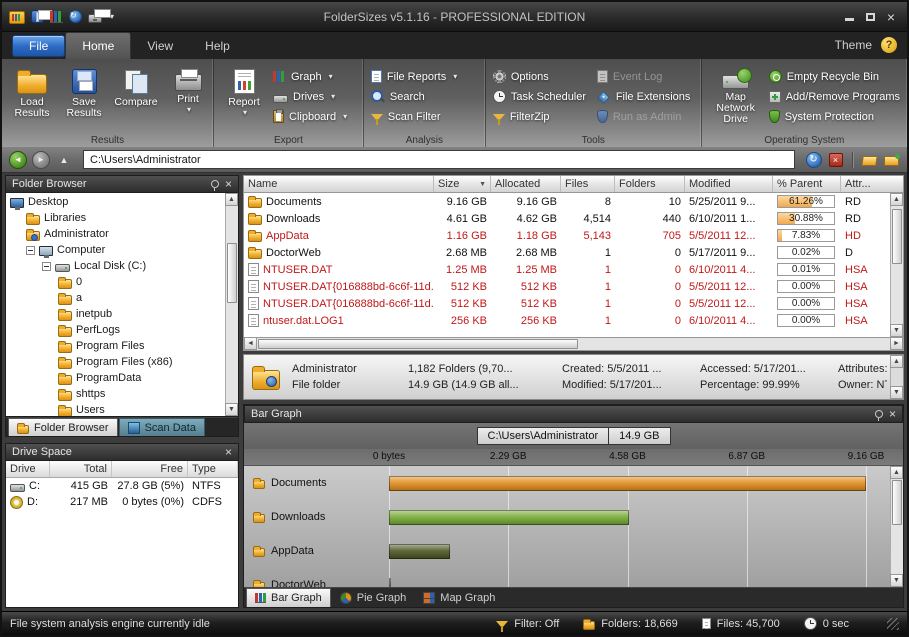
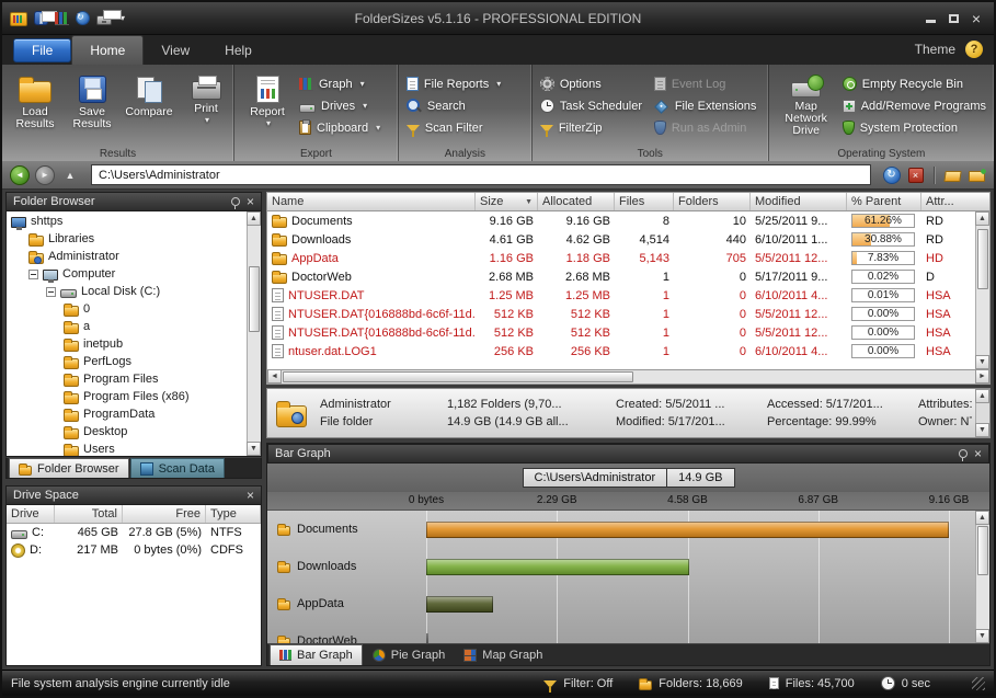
  ↻
  ▾
  FolderSizes v5.1.16 - PROFESSIONAL EDITION
  ×
  File
  Home
  View
  Help
  Theme
  ?
  Load Results
  Save Results
  Compare
  Print
  ▾
  Results
  Report
  ▾
  Graph
  ▾
  Drives
  ▾
  Clipboard
  ▾
  Export
  File Reports
  ▾
  Search
  Scan Filter
  Analysis
  Options
  Task Scheduler
  FilterZip
  Event Log
  File Extensions
  Run as Admin
  Tools
  Map Network Drive
  Empty Recycle Bin
  Add/Remove Programs
  System Protection
  Operating System
  ◄
  ►
  ▲
  C:\Users\Administrator
  ↻
  ×
  Folder Browser
  ×
- Desktop
+ shttps
  Libraries
  Administrator
  Computer
  Local Disk (C:)
  0
  a
  inetpub
  PerfLogs
  Program Files
  Program Files (x86)
  ProgramData
- shttps
+ Desktop
  Users
  Folder Browser
  Scan Data
  Drive Space
  ×
  Drive
  Total
  Free
  Type
  C:
- 415 GB
+ 465 GB
  27.8 GB (5%)
  NTFS
  D:
  217 MB
  0 bytes (0%)
  CDFS
  Name
  Size
  Allocated
  Files
  Folders
  Modified
  % Parent
  Attr...
  Documents
  9.16 GB
  9.16 GB
  8
  10
  5/25/2011 9...
  61.26%
  RD
  Downloads
  4.61 GB
  4.62 GB
  4,514
  440
  6/10/2011 1...
  30.88%
  RD
  AppData
  1.16 GB
  1.18 GB
  5,143
  705
  5/5/2011 12...
  7.83%
  HD
  DoctorWeb
  2.68 MB
  2.68 MB
  1
  0
  5/17/2011 9...
  0.02%
  D
  NTUSER.DAT
  1.25 MB
  1.25 MB
  1
  0
  6/10/2011 4...
  0.01%
  HSA
  NTUSER.DAT{016888bd-6c6f-11d.
  512 KB
  512 KB
  1
  0
  5/5/2011 12...
  0.00%
  HSA
  NTUSER.DAT{016888bd-6c6f-11d.
  512 KB
  512 KB
  1
  0
  5/5/2011 12...
  0.00%
  HSA
  ntuser.dat.LOG1
  256 KB
  256 KB
  1
  0
  6/10/2011 4...
  0.00%
  HSA
  Administrator
  File folder
  1,182 Folders (9,70...
  14.9 GB (14.9 GB all...
  Created: 5/5/2011 ...
  Modified: 5/17/201...
  Accessed: 5/17/201...
  Percentage: 99.99%
  Attributes:
  Bar Graph
  ×
  C:\Users\Administrator
  14.9 GB
  0 bytes
  2.29 GB
  4.58 GB
  6.87 GB
  9.16 GB
  Documents
  Downloads
  AppData
  DoctorWeb
  Bar Graph
  Pie Graph
  Map Graph
  File system analysis engine currently idle
  Filter: Off
  Folders: 18,669
  Files: 45,700
  0 sec
